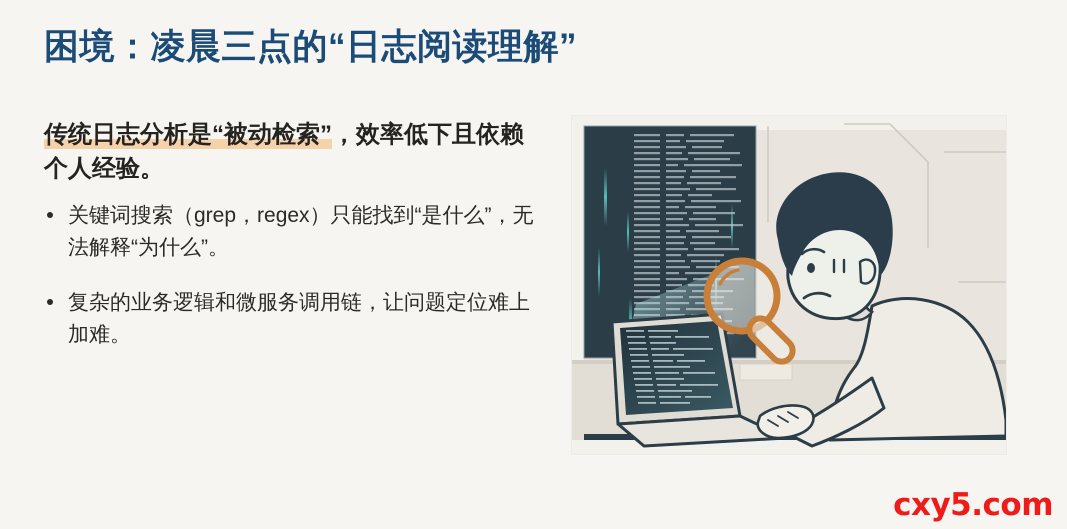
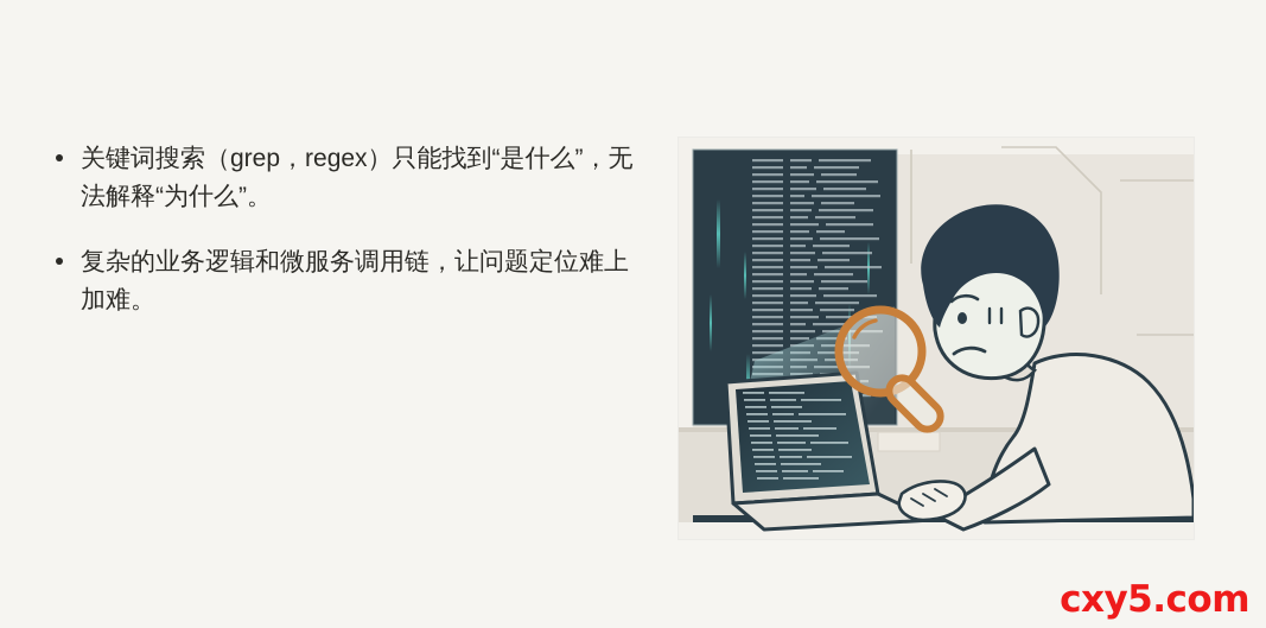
- 困境：凌晨三点的“日志阅读理解”
- 传统日志分析是“被动检索”，效率低下且依赖个人经验。
  关键词搜索（grep，regex）只能找到“是什么”，无法解释“为什么”。
  复杂的业务逻辑和微服务调用链，让问题定位难上加难。
  cxy5.com
